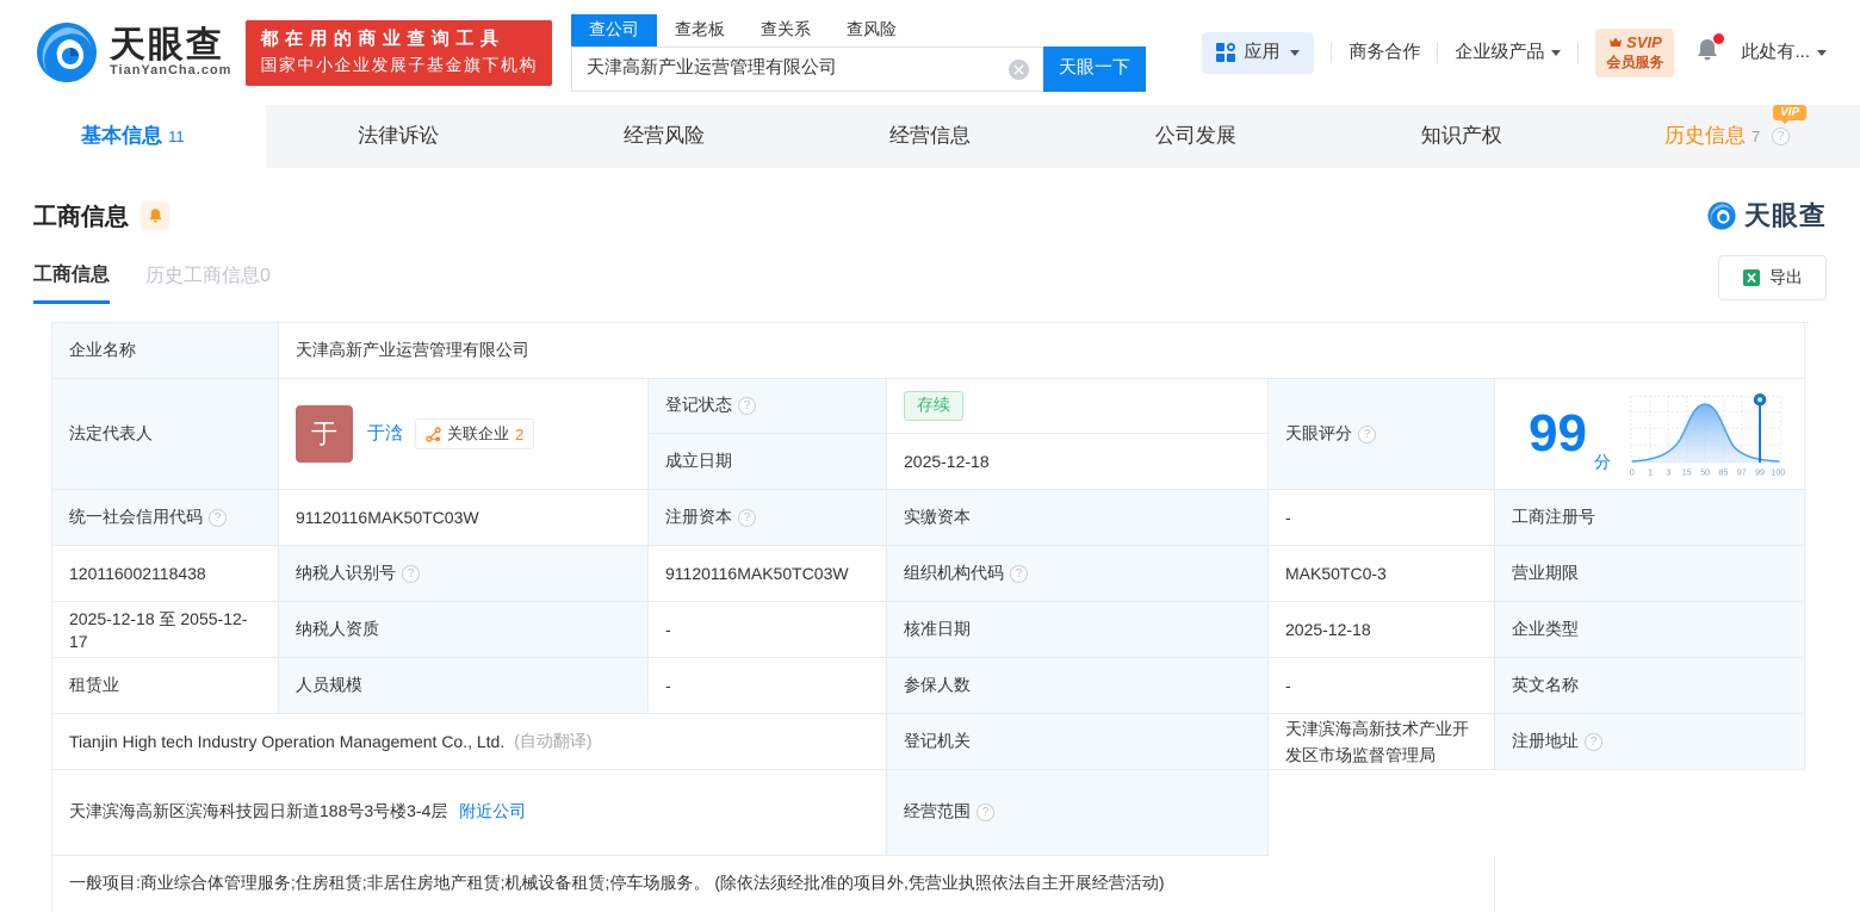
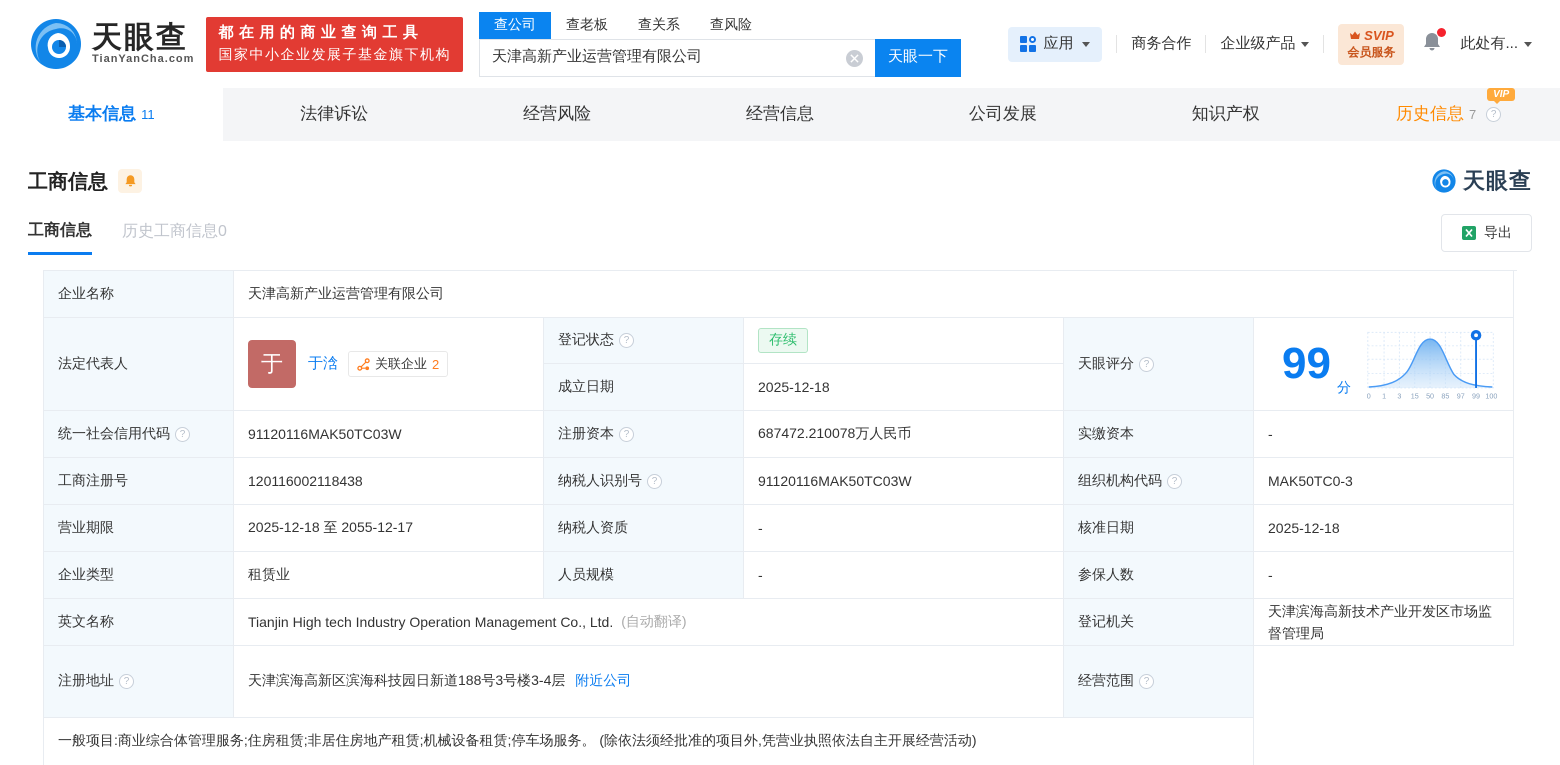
  天眼查
  TianYanCha.com
  都在用的商业查询工具
  国家中小企业发展子基金旗下机构
  查公司
  查老板
  查关系
  查风险
  天津高新产业运营管理有限公司
  天眼一下
  应用
  商务合作
  企业级产品
  SVIP
  会员服务
  此处有...
  基本信息
  11
  法律诉讼
  经营风险
  经营信息
  公司发展
  知识产权
  历史信息
  7
  ?
  VIP
  工商信息
  天眼查
  工商信息
  历史工商信息0
  导出
  企业名称
  天津高新产业运营管理有限公司
  法定代表人
  于
  于浛
  关联企业
  2
  登记状态
  ?
  存续
  天眼评分
  ?
  99
  分
  0
  1
  3
  15
  50
  85
  97
  99
  100
  成立日期
  2025-12-18
  统一社会信用代码
  ?
  91120116MAK50TC03W
  注册资本
  ?
+ 687472.210078万人民币
  实缴资本
  -
  工商注册号
  120116002118438
  纳税人识别号
  ?
  91120116MAK50TC03W
  组织机构代码
  ?
  MAK50TC0-3
  营业期限
  2025-12-18 至 2055-12-17
  纳税人资质
  -
  核准日期
  2025-12-18
  企业类型
  租赁业
  人员规模
  -
  参保人数
  -
  英文名称
  Tianjin High tech Industry Operation Management Co., Ltd.
  (自动翻译)
  登记机关
  天津滨海高新技术产业开发区市场监督管理局
  注册地址
  ?
  天津滨海高新区滨海科技园日新道188号3号楼3-4层
  附近公司
  经营范围
  ?
  一般项目:商业综合体管理服务;住房租赁;非居住房地产租赁;机械设备租赁;停车场服务。 (除依法须经批准的项目外,凭营业执照依法自主开展经营活动)
